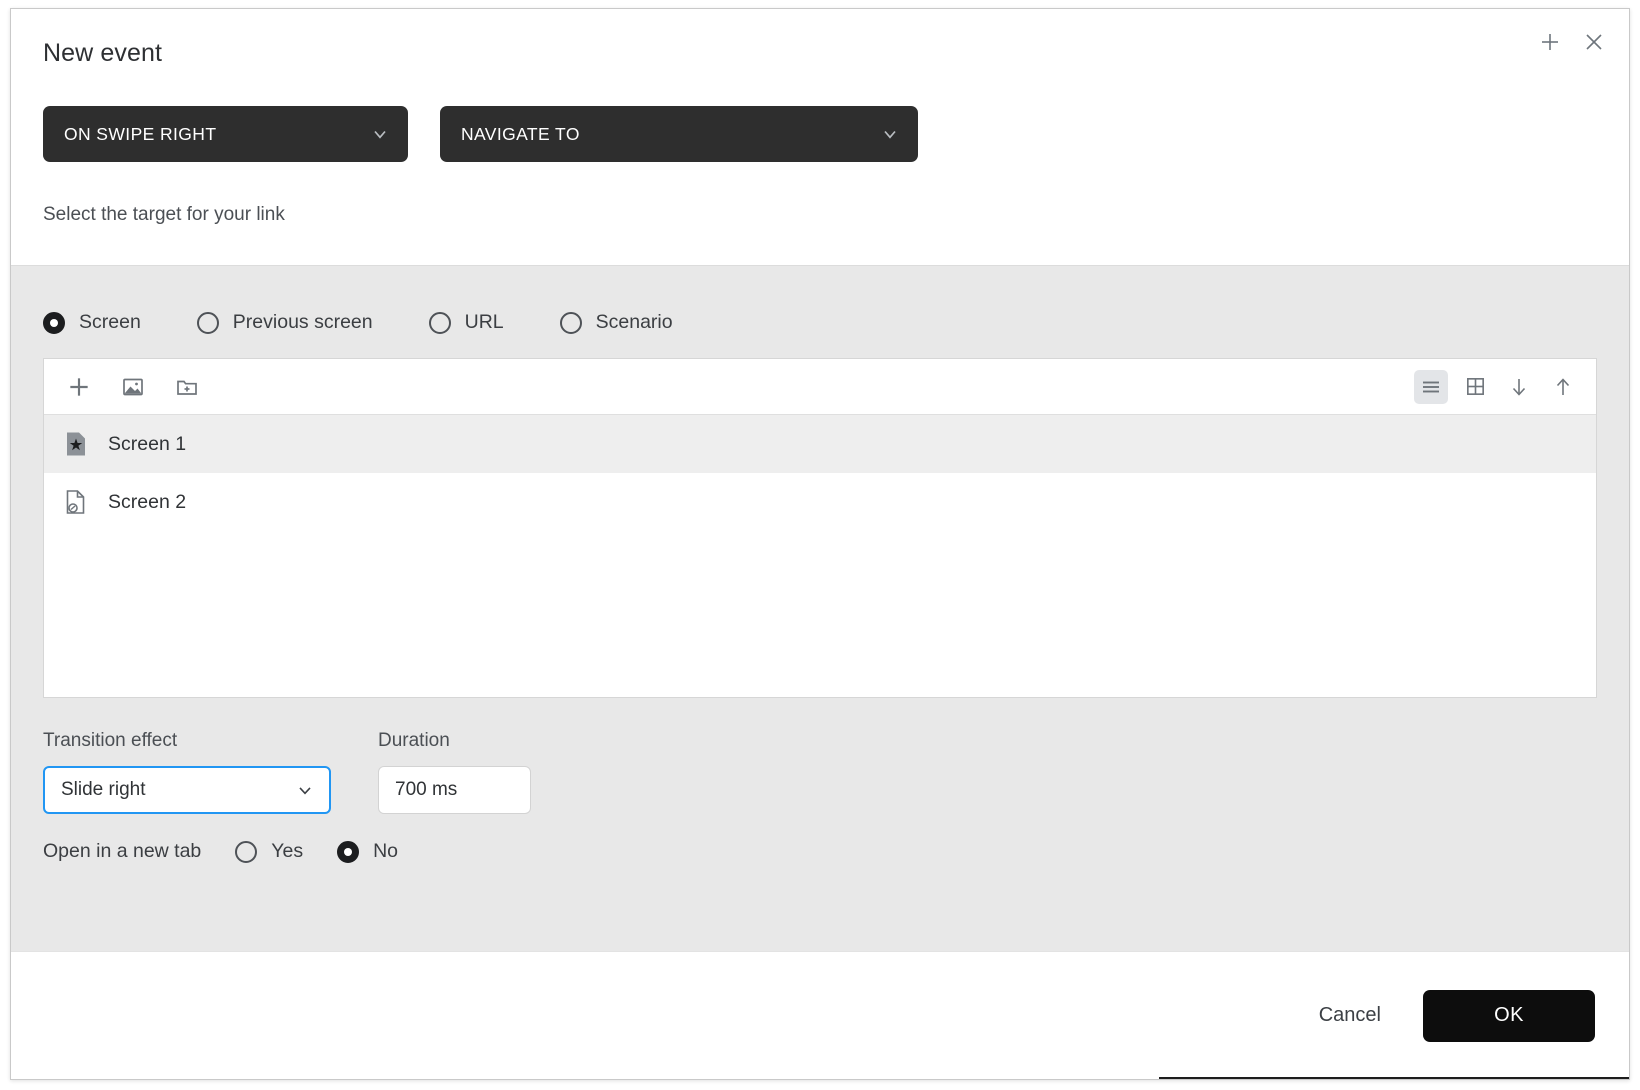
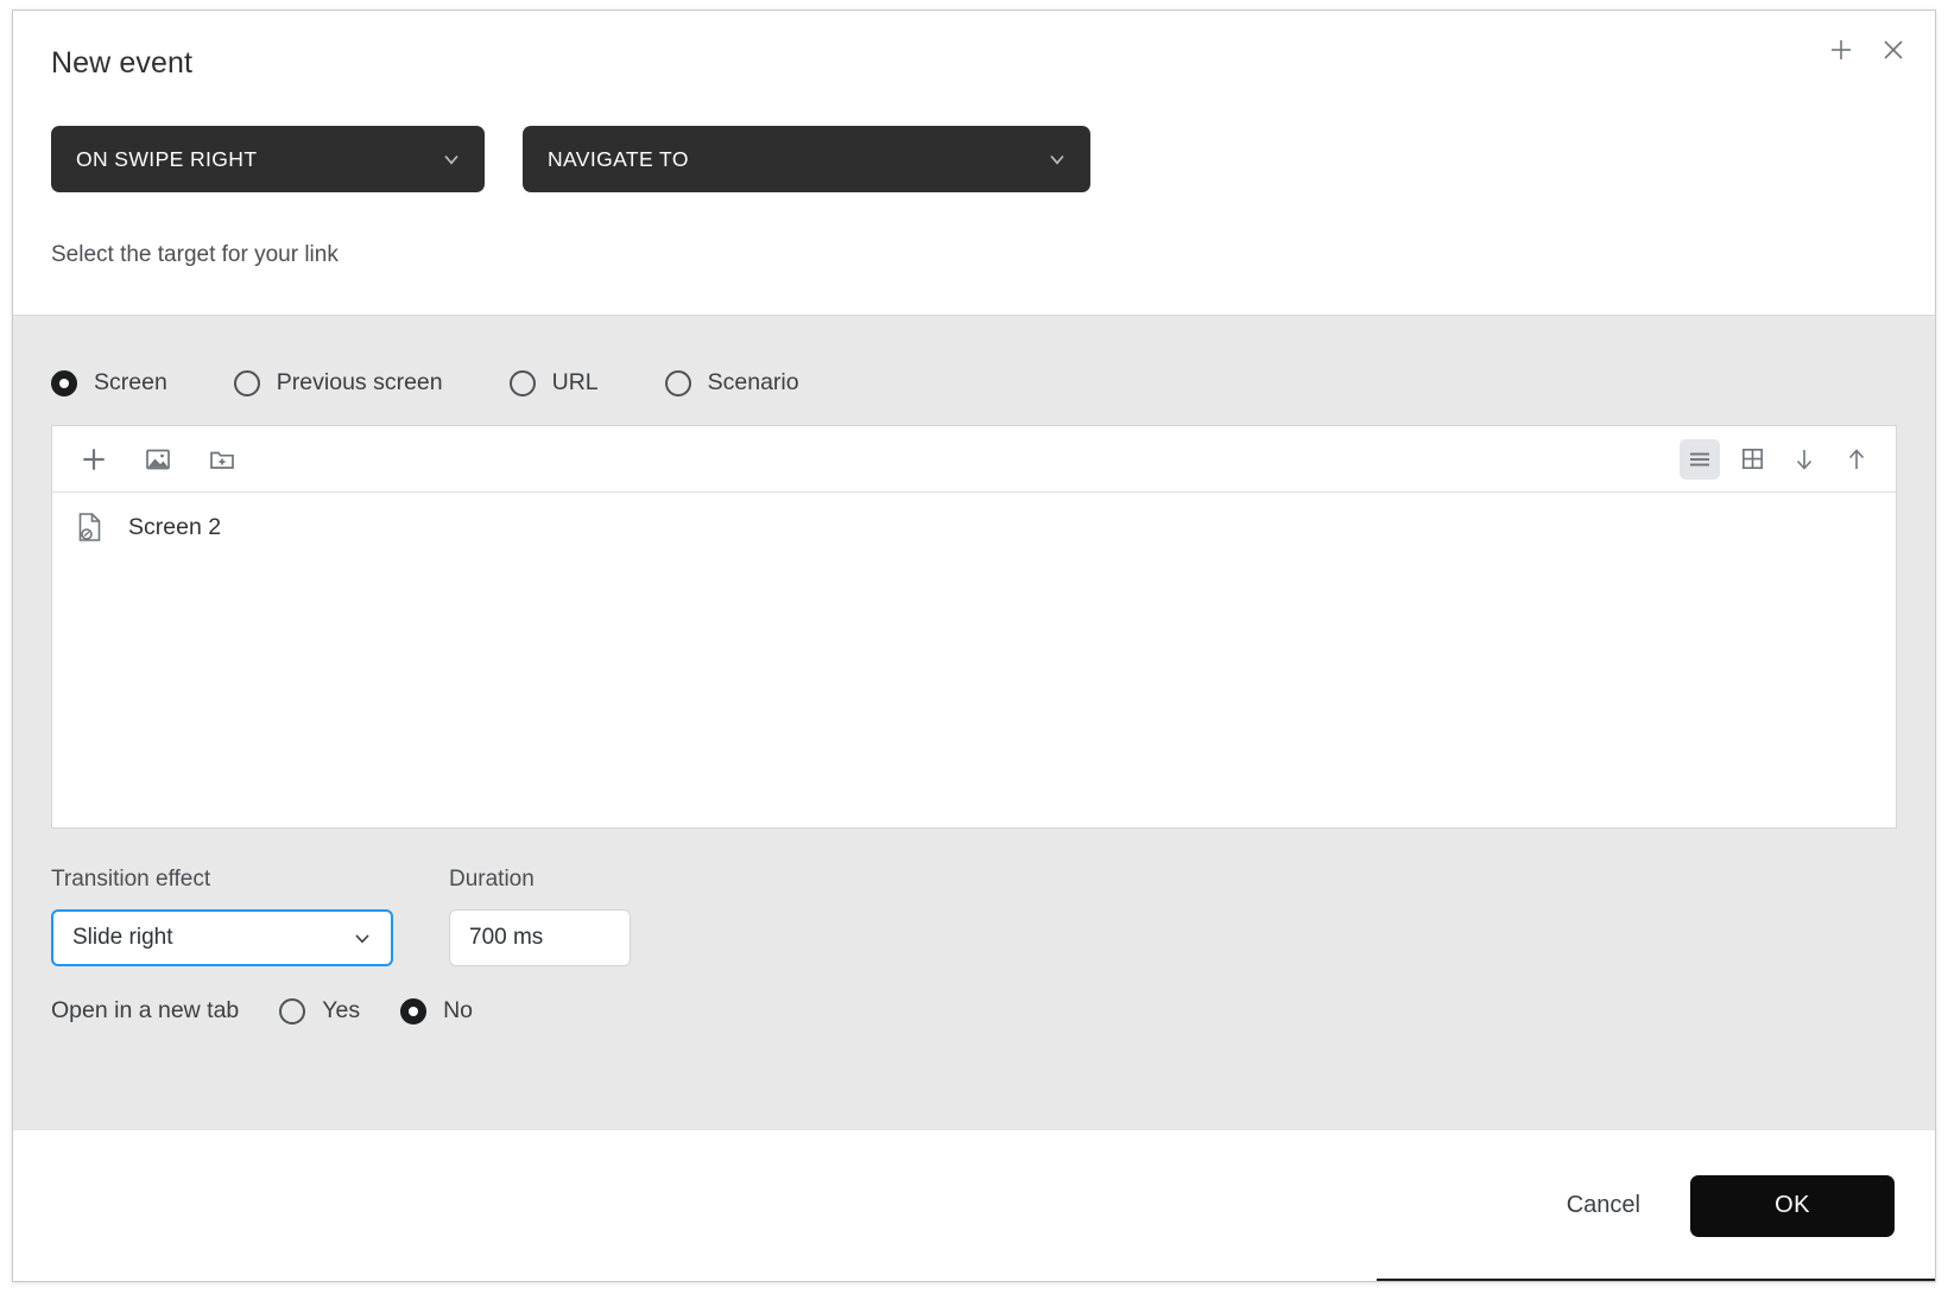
  New event
  ON SWIPE RIGHT
  NAVIGATE TO
  Select the target for your link
  Screen
  Previous screen
  URL
  Scenario
- Screen 1
  Screen 2
  Transition effect
  Slide right
  Duration
  700 ms
  Open in a new tab
  Yes
  No
  Cancel
  OK
